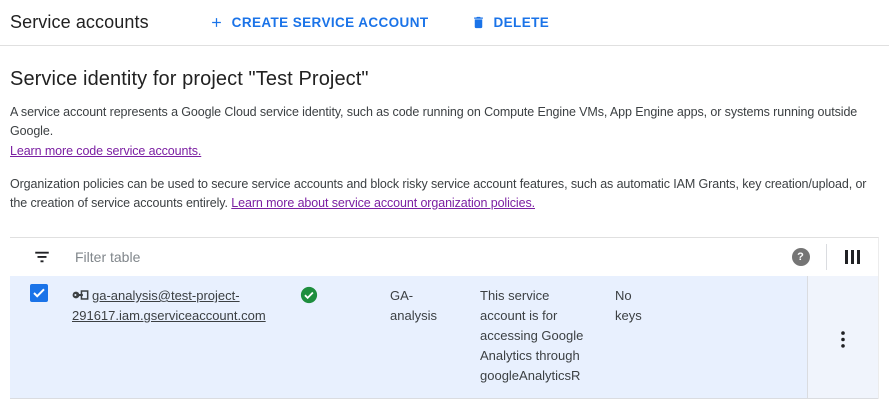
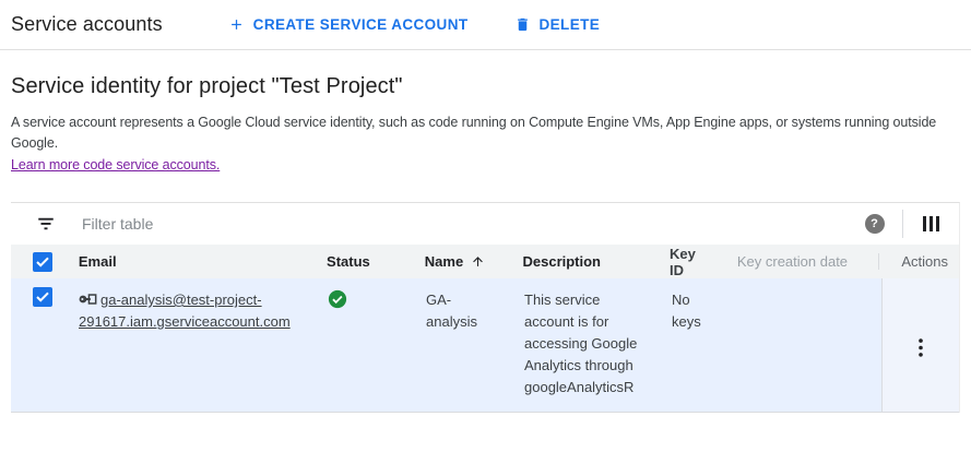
  Service accounts
  CREATE SERVICE ACCOUNT
  DELETE
  Service identity for project "Test Project"
  A service account represents a Google Cloud service identity, such as code running on Compute Engine VMs, App Engine apps, or systems running outside Google.
  Learn more code service accounts.
- Organization policies can be used to secure service accounts and block risky service account features, such as automatic IAM Grants, key creation/upload, or the creation of service accounts entirely. Learn more about service account organization policies.
  Filter table
  ?
+ Email
+ Status
+ Name
+ Description
+ Key ID
+ Key creation date
+ Actions
  ga-analysis@test-project-291617.iam.gserviceaccount.com
  GA-analysis
  This service account is for accessing Google Analytics through googleAnalyticsR
  No keys
